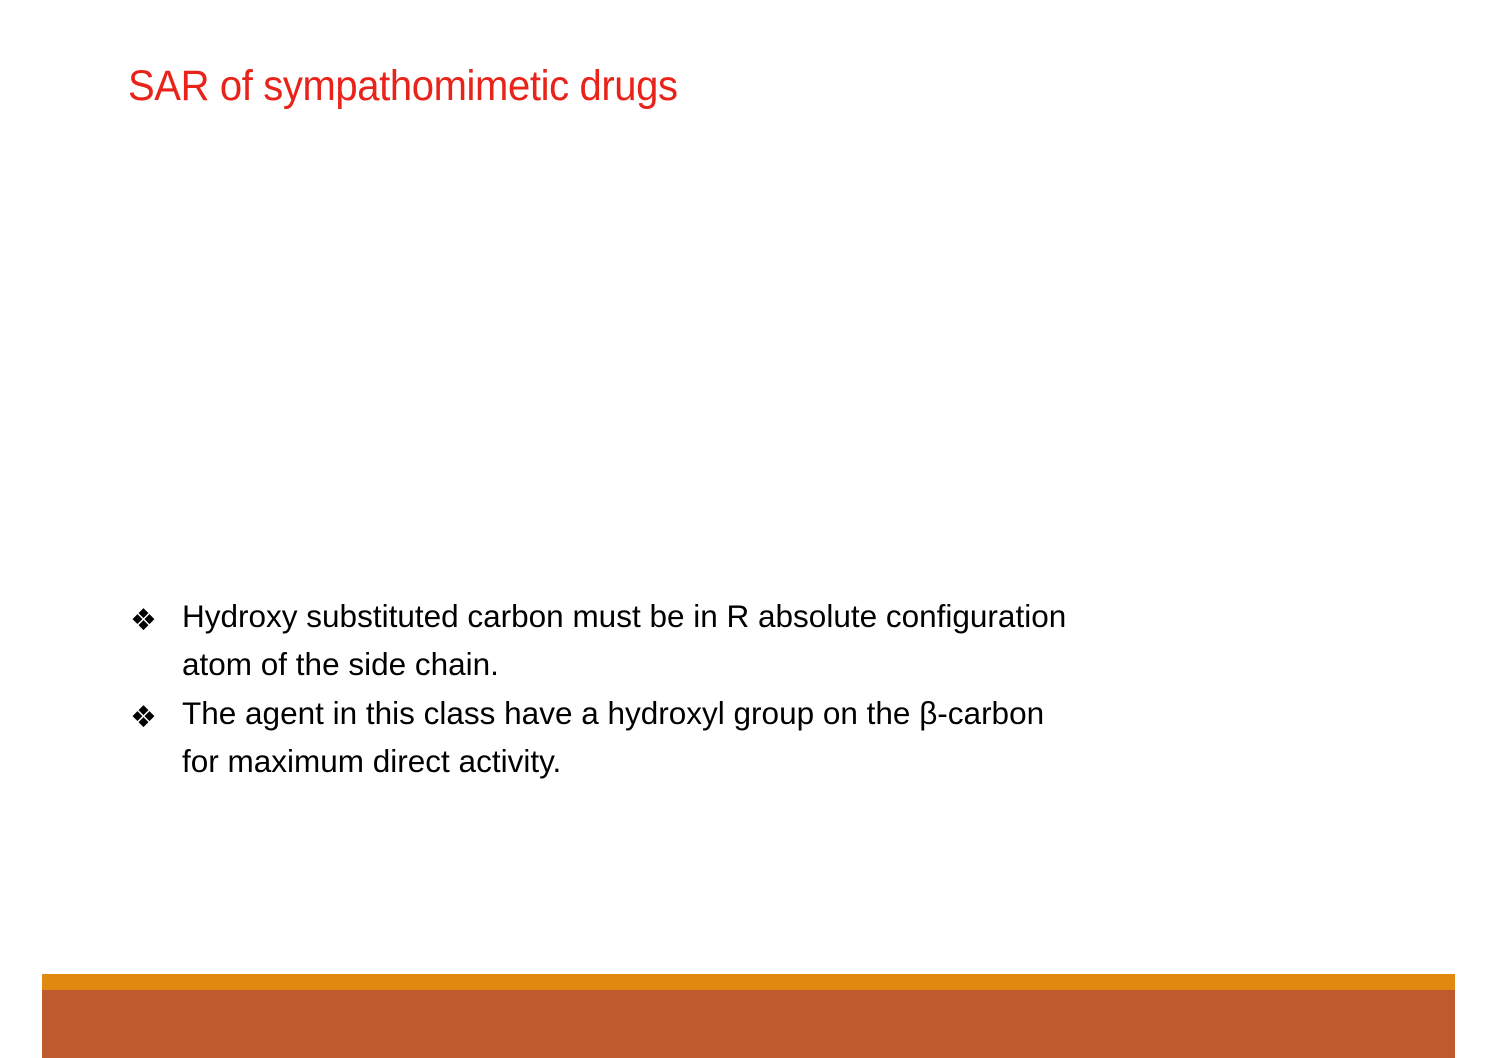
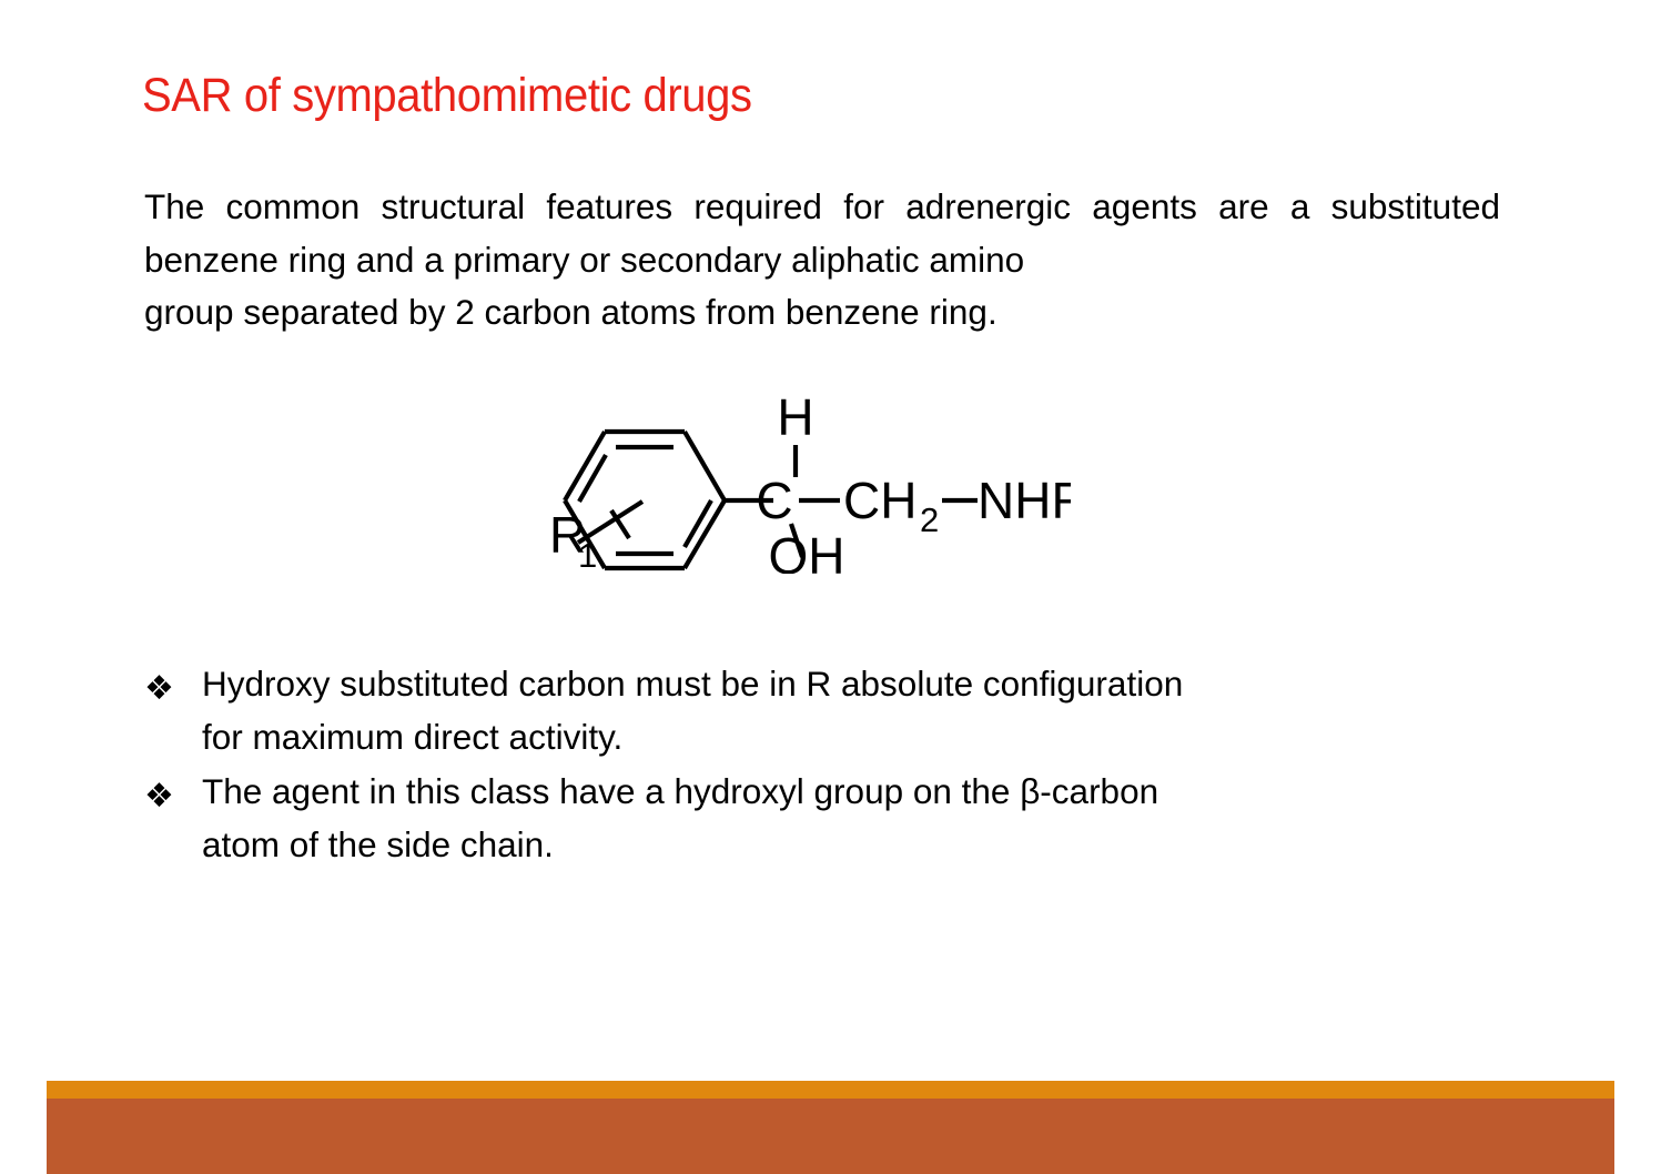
  SAR of sympathomimetic drugs
+ The common structural features required for adrenergic agents are a substituted benzene ring and a primary or secondary aliphatic amino
+ group separated by 2 carbon atoms from benzene ring.
+ R
+ 1
+ C
+ H
+ OH
+ CH
+ 2
+ NHR
  ❖
  Hydroxy substituted carbon must be in R absolute configuration
- atom of the side chain.
+ for maximum direct activity.
  ❖
  The agent in this class have a hydroxyl group on the β-carbon
- for maximum direct activity.
+ atom of the side chain.
